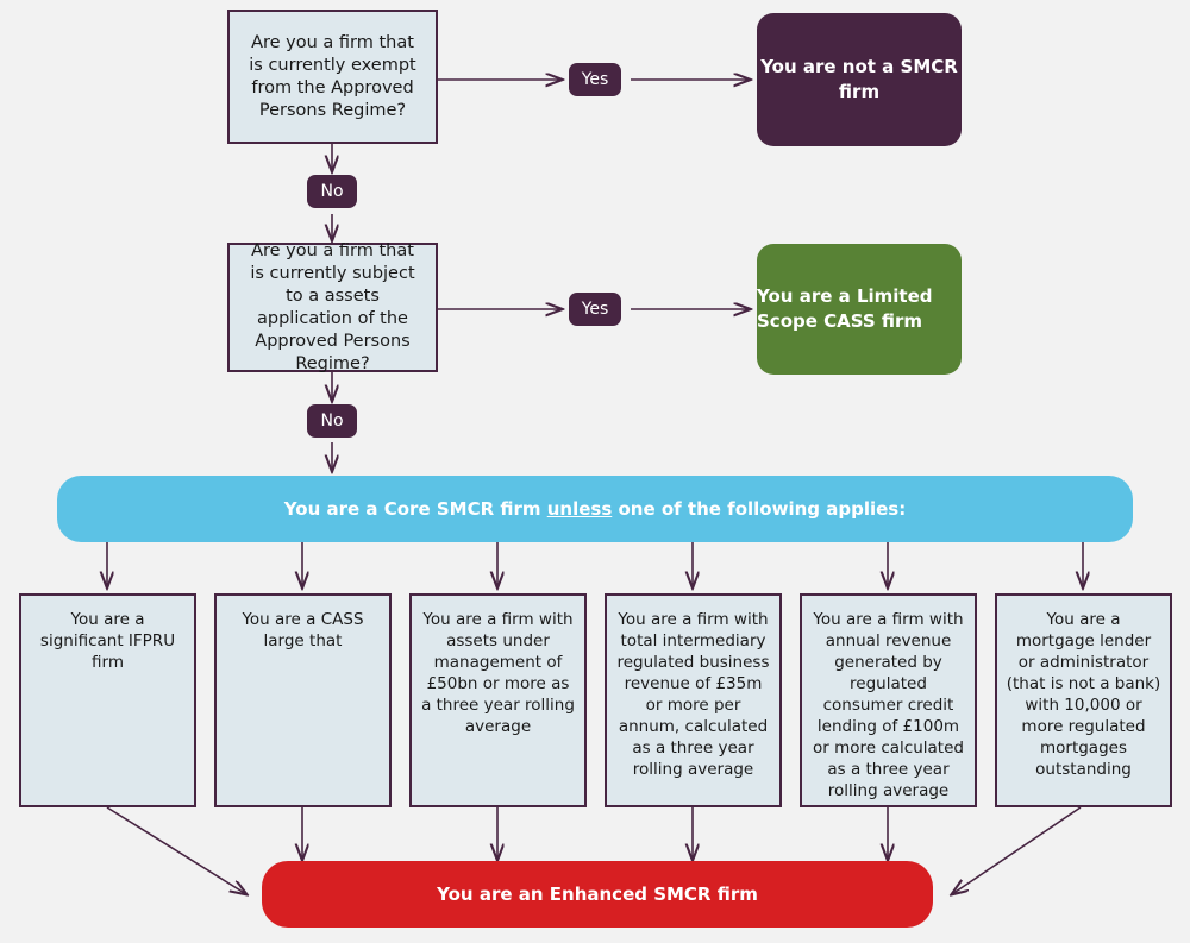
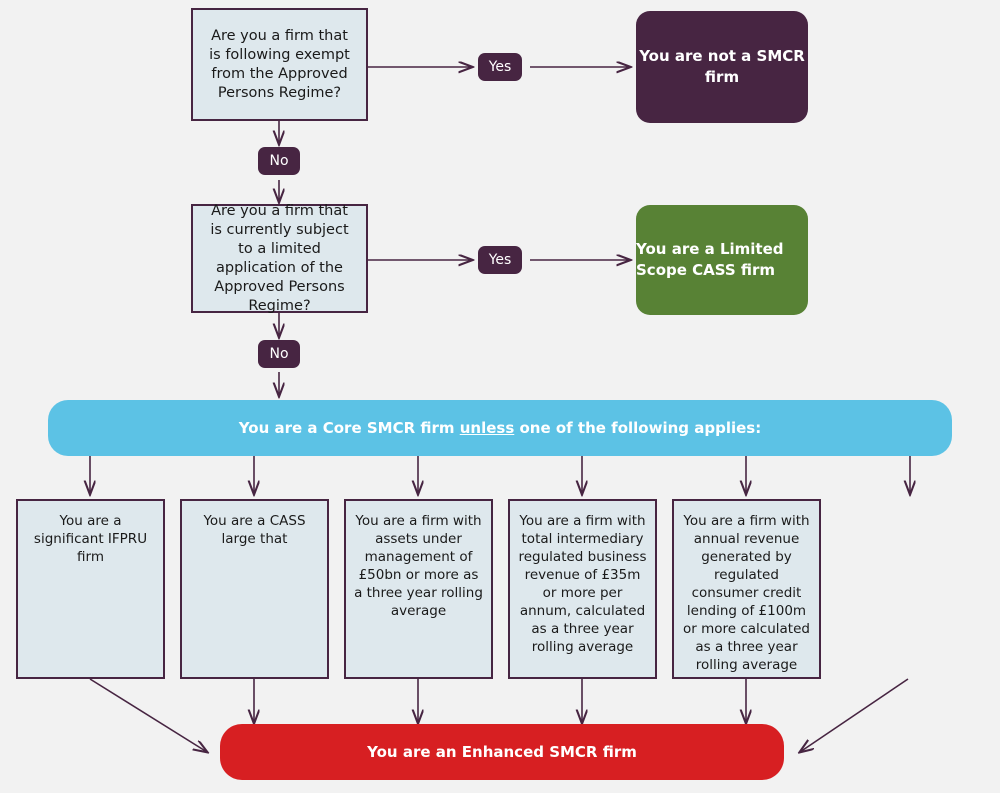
- Are you a firm that is currently exempt from the Approved Persons Regime?
+ Are you a firm that is following exempt from the Approved Persons Regime?
  Yes
  You are not a SMCR firm
  No
- Are you a firm that is currently subject to a assets application of the Approved Persons Regime?
+ Are you a firm that is currently subject to a limited application of the Approved Persons Regime?
  Yes
  You are a Limited Scope CASS firm
  No
  You are a Core SMCR firm unless one of the following applies:
  You are a significant IFPRU firm
  You are a CASS large that
  You are a firm with assets under management of £50bn or more as a three year rolling average
  You are a firm with total intermediary regulated business revenue of £35m or more per annum, calculated as a three year rolling average
  You are a firm with annual revenue generated by regulated consumer credit lending of £100m or more calculated as a three year rolling average
- You are a mortgage lender or administrator (that is not a bank) with 10,000 or more regulated mortgages outstanding
  You are an Enhanced SMCR firm
